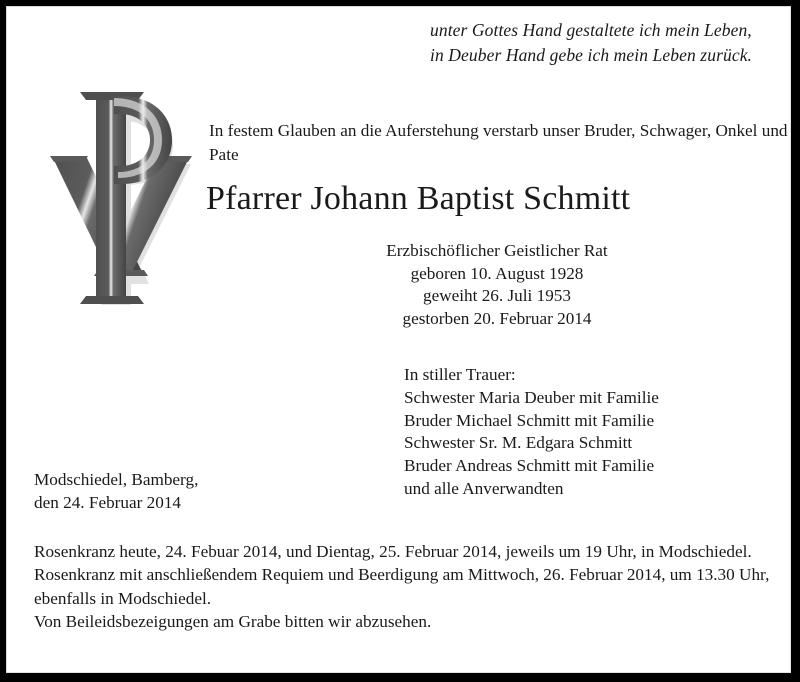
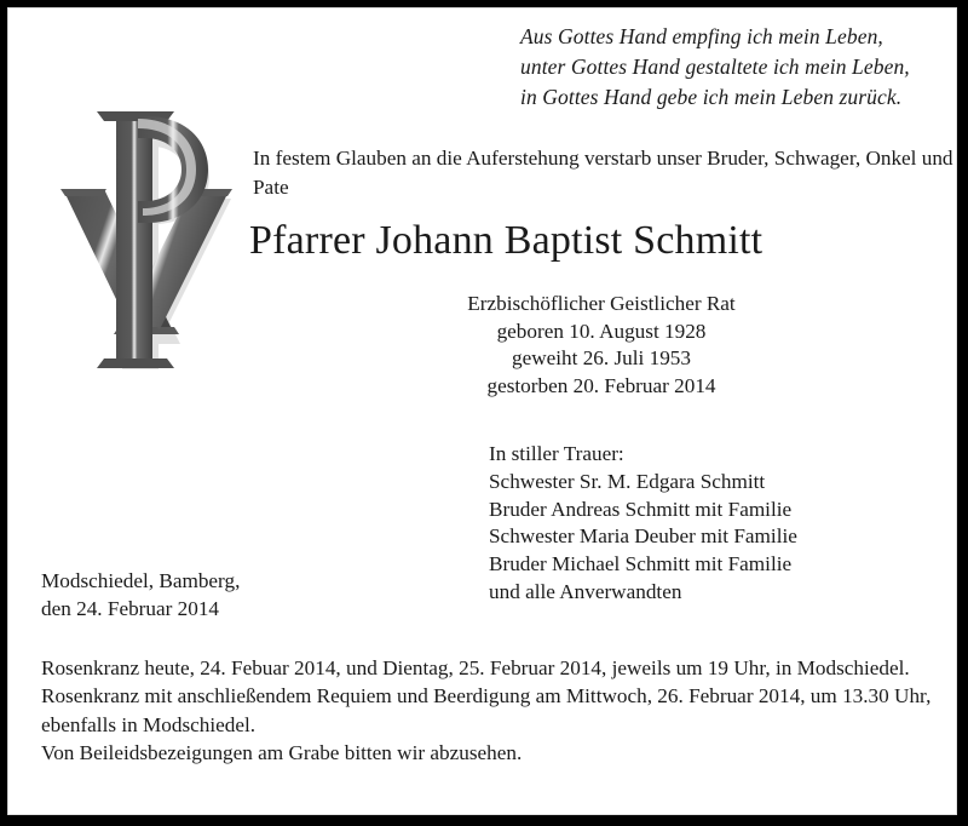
+ Aus Gottes Hand empfing ich mein Leben,
  unter Gottes Hand gestaltete ich mein Leben,
- in Deuber Hand gebe ich mein Leben zurück.
+ in Gottes Hand gebe ich mein Leben zurück.
  In festem Glauben an die Auferstehung verstarb unser Bruder, Schwager, Onkel und Pate
  Pfarrer Johann Baptist Schmitt
  Erzbischöflicher Geistlicher Rat
  geboren 10. August 1928
  geweiht 26. Juli 1953
  gestorben 20. Februar 2014
  In stiller Trauer:
- Schwester Maria Deuber mit Familie
+ Schwester Sr. M. Edgara Schmitt
- Bruder Michael Schmitt mit Familie
+ Bruder Andreas Schmitt mit Familie
- Schwester Sr. M. Edgara Schmitt
+ Schwester Maria Deuber mit Familie
- Bruder Andreas Schmitt mit Familie
+ Bruder Michael Schmitt mit Familie
  und alle Anverwandten
  Modschiedel, Bamberg,
  den 24. Februar 2014
  Rosenkranz heute, 24. Febuar 2014, und Dientag, 25. Februar 2014, jeweils um 19 Uhr, in Modschiedel. Rosenkranz mit anschließendem Requiem und Beerdigung am Mittwoch, 26. Februar 2014, um 13.30 Uhr, ebenfalls in Modschiedel.
  Von Beileidsbezeigungen am Grabe bitten wir abzusehen.
